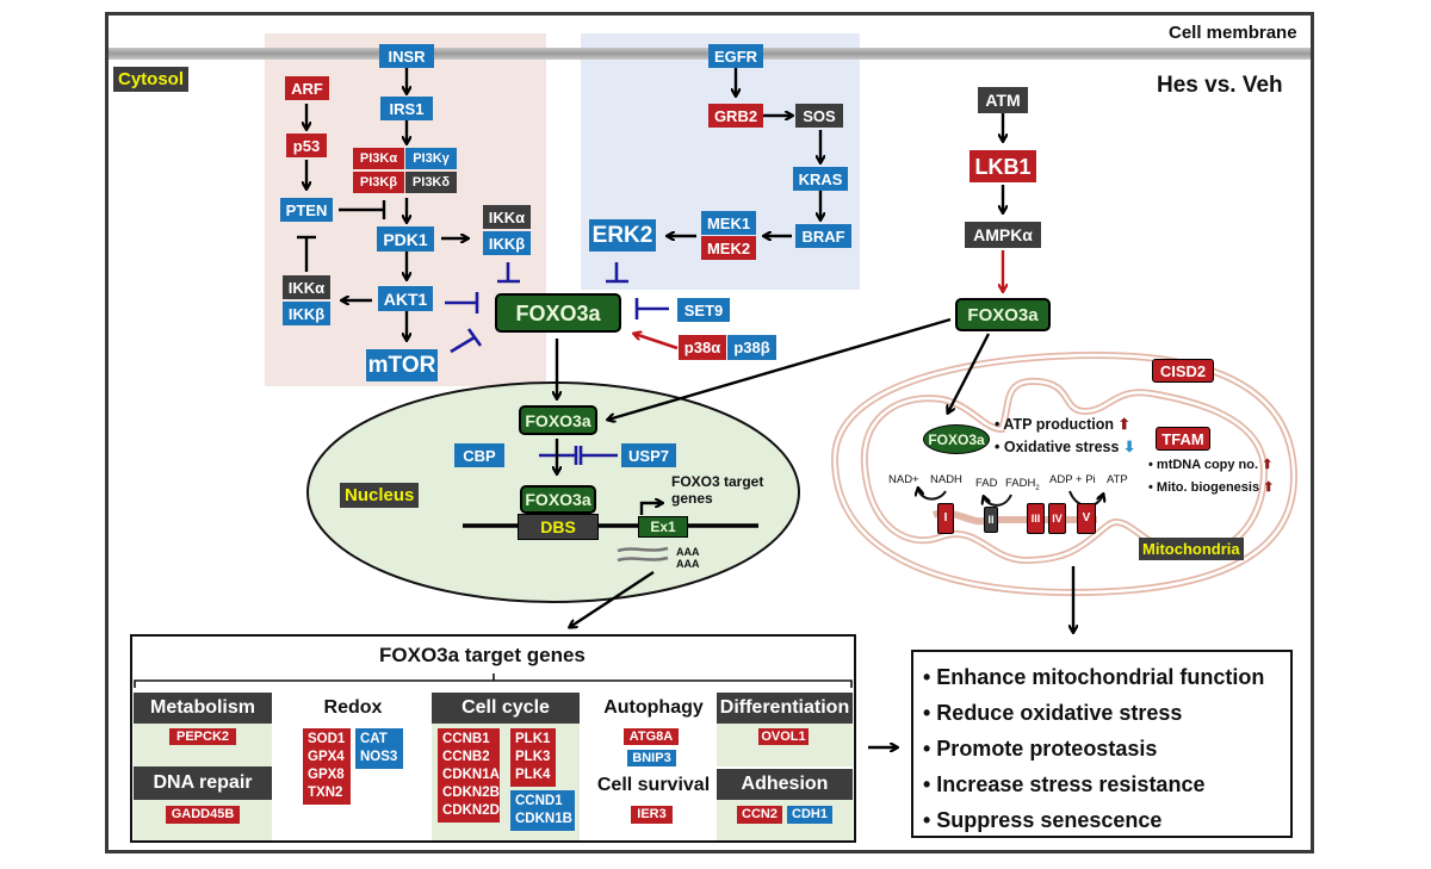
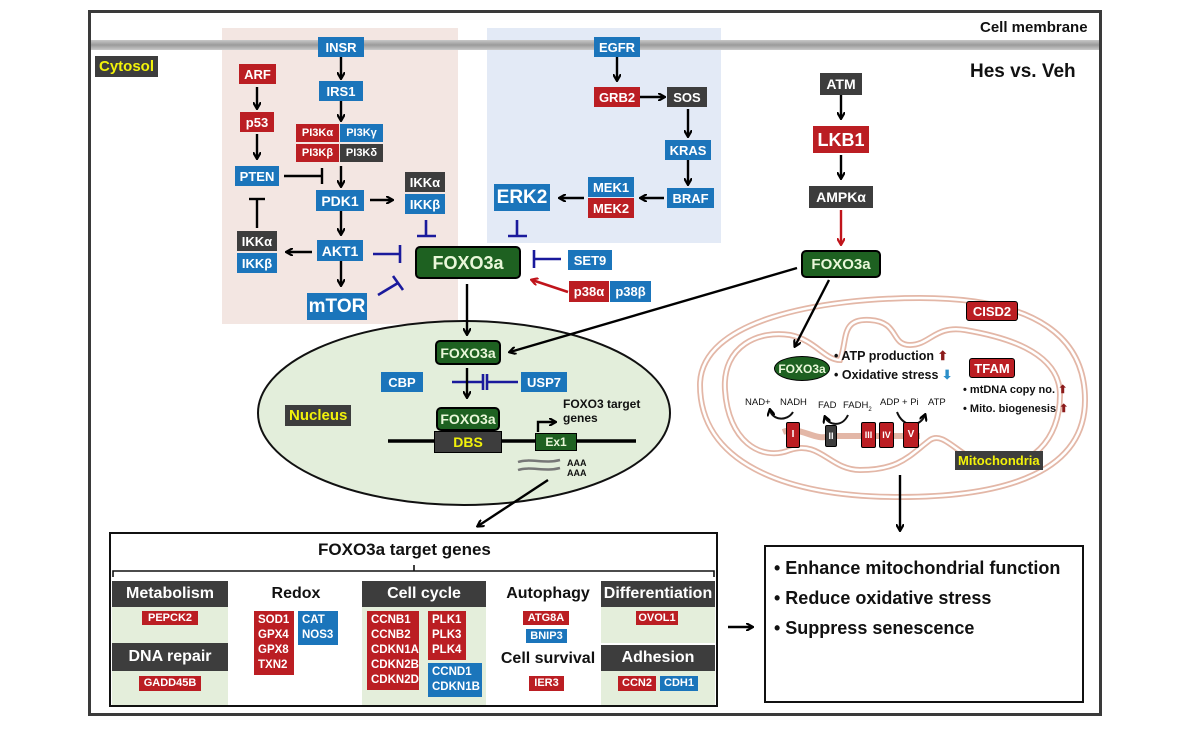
  Cell membrane
  Cytosol
  Hes vs. Veh
  INSR
  IRS1
  PI3Kα
  PI3Kγ
  PI3Kβ
  PI3Kδ
  PDK1
  AKT1
  mTOR
  ARF
  p53
  PTEN
  IKKα
  IKKβ
  IKKα
  IKKβ
  EGFR
  GRB2
  SOS
  KRAS
  BRAF
  MEK1
  MEK2
  ERK2
  FOXO3a
  SET9
  p38α
  p38β
  ATM
  LKB1
  AMPKα
  FOXO3a
  FOXO3a
  CBP
  USP7
  FOXO3a
  DBS
  Ex1
  FOXO3 target
  genes
  AAA
  AAA
  Nucleus
  CISD2
  TFAM
  FOXO3a
  • ATP production ⬆
  • Oxidative stress ⬇
  • mtDNA copy no. ⬆
  • Mito. biogenesis ⬆
  NAD+
  NADH
  FAD
  FADH
  ADP + Pi
  ATP
  I
  II
  III
  IV
  V
  Mitochondria
  FOXO3a target genes
  Metabolism
  PEPCK2
  DNA repair
  GADD45B
  Redox
  SOD1
  GPX4
  GPX8
  TXN2
  CAT
  NOS3
  Cell cycle
  CCNB1
  CCNB2
  CDKN1A
  CDKN2B
  CDKN2D
  PLK1
  PLK3
  PLK4
  CCND1
  CDKN1B
  Autophagy
  ATG8A
  BNIP3
  Cell survival
  IER3
  Differentiation
  OVOL1
  Adhesion
  CCN2
  CDH1
  • Enhance mitochondrial function
  • Reduce oxidative stress
- • Promote proteostasis
- • Increase stress resistance
  • Suppress senescence
